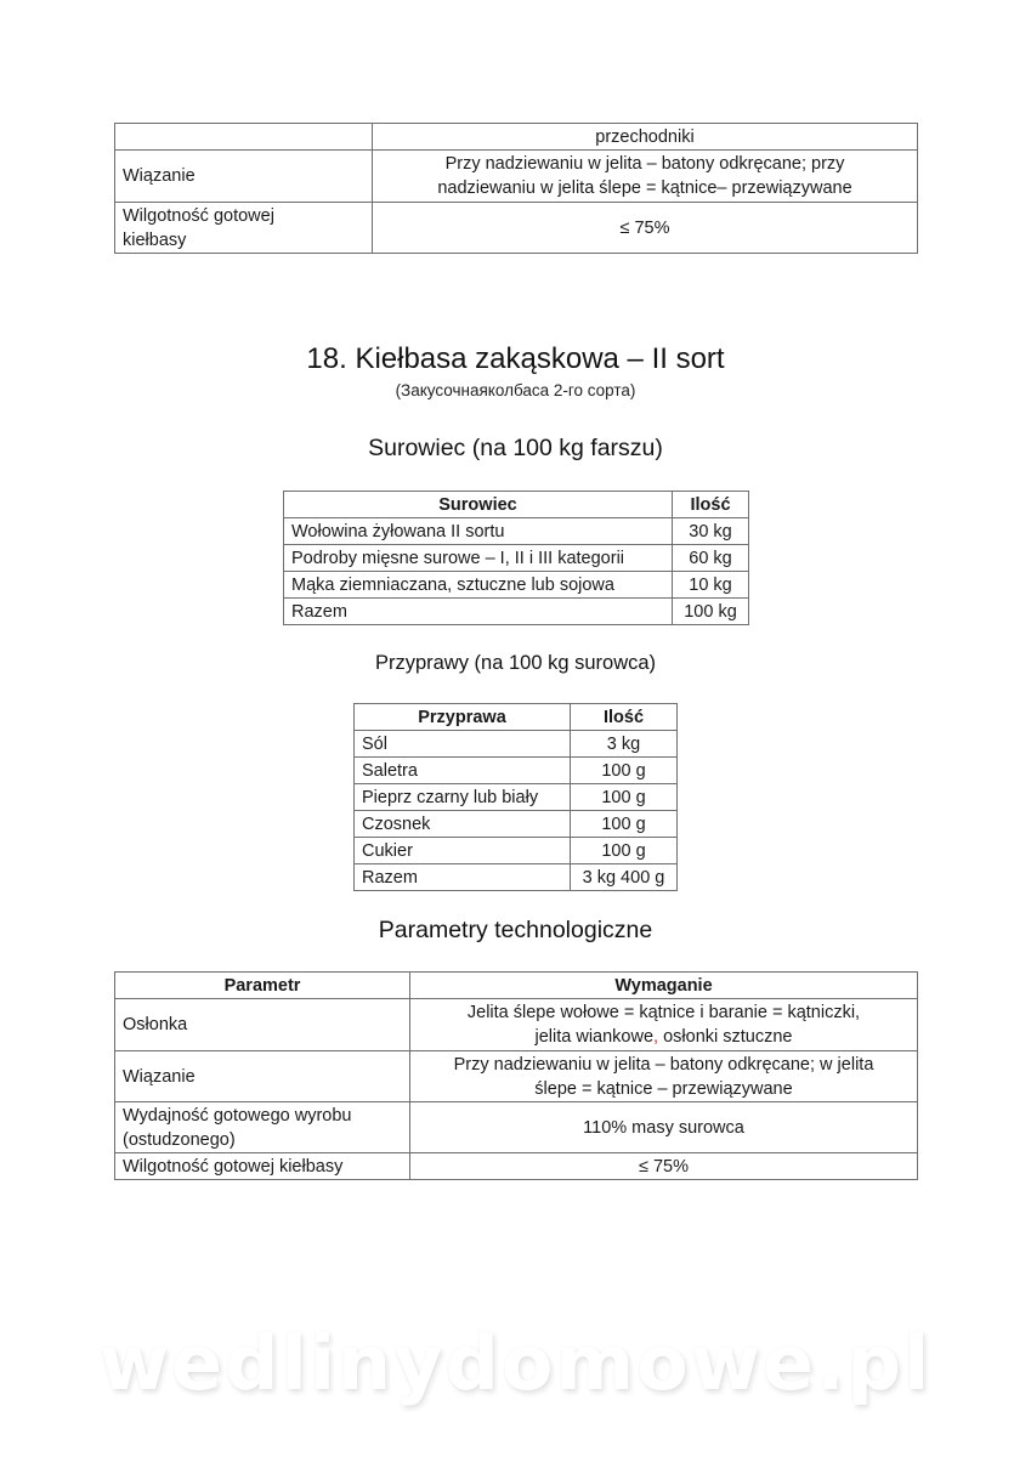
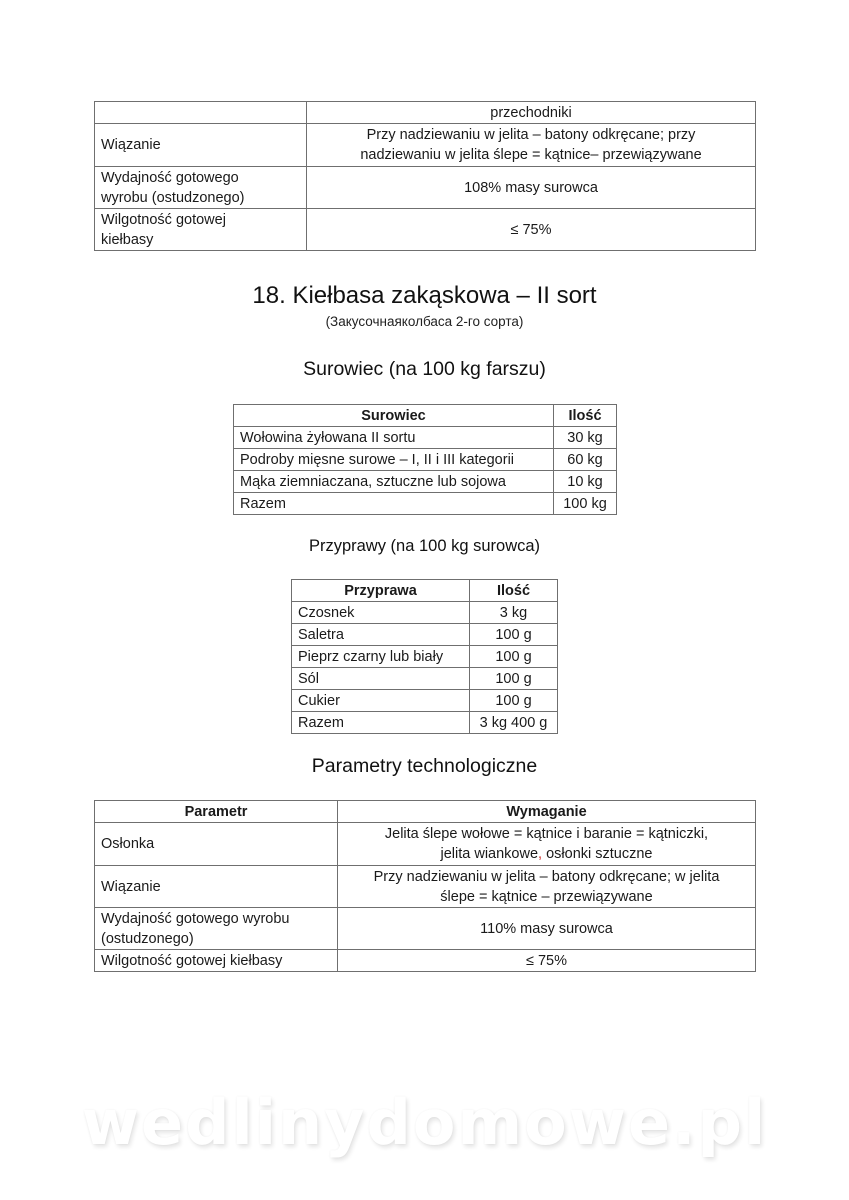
  	przechodniki
  Wiązanie	Przy nadziewaniu w jelita – batony odkręcane; przy nadziewaniu w jelita ślepe = kątnice– przewiązywane
+ Wydajność gotowego wyrobu (ostudzonego)	108% masy surowca
  Wilgotność gotowej kiełbasy	≤ 75%
  18. Kiełbasa zakąskowa – II sort
  (Закусочнаяколбаса 2-го сорта)
  Surowiec (na 100 kg farszu)
  Surowiec	Ilość
  Wołowina żyłowana II sortu	30 kg
  Podroby mięsne surowe – I, II i III kategorii	60 kg
  Mąka ziemniaczana, sztuczne lub sojowa	10 kg
  Razem	100 kg
  Przyprawy (na 100 kg surowca)
  Przyprawa	Ilość
- Sól	3 kg
+ Czosnek	3 kg
  Saletra	100 g
  Pieprz czarny lub biały	100 g
- Czosnek	100 g
+ Sól	100 g
  Cukier	100 g
  Razem	3 kg 400 g
  Parametry technologiczne
  Parametr	Wymaganie
  Osłonka	Jelita ślepe wołowe = kątnice i baranie = kątniczki, jelita wiankowe, osłonki sztuczne
  Wiązanie	Przy nadziewaniu w jelita – batony odkręcane; w jelita ślepe = kątnice – przewiązywane
  Wydajność gotowego wyrobu (ostudzonego)	110% masy surowca
  Wilgotność gotowej kiełbasy	≤ 75%
  wedlinydomowe.pl
